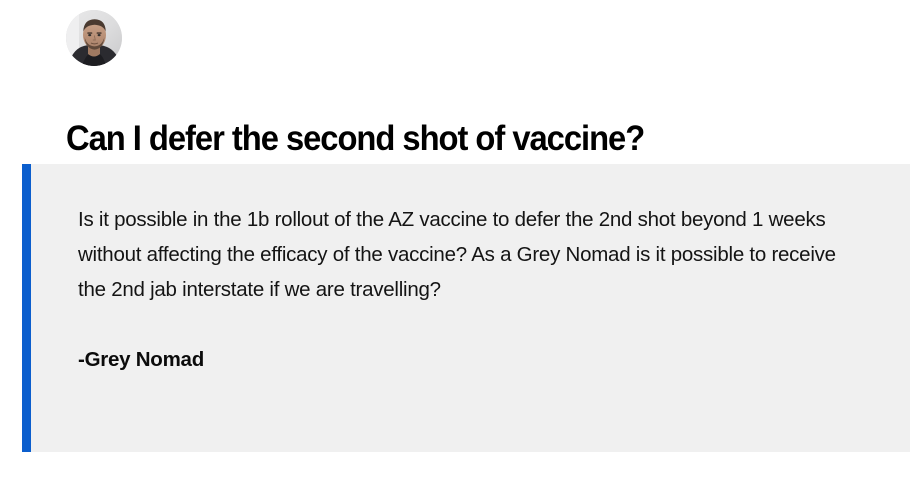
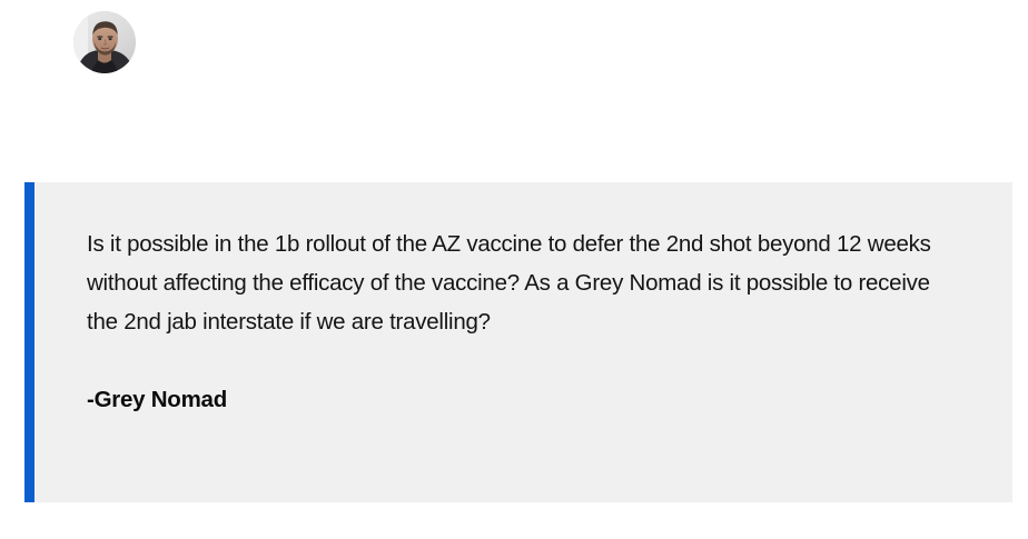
- Can I defer the second shot of vaccine?
- Is it possible in the 1b rollout of the AZ vaccine to defer the 2nd shot beyond 1 weeks without affecting the efficacy of the vaccine? As a Grey Nomad is it possible to receive the 2nd jab interstate if we are travelling?
+ Is it possible in the 1b rollout of the AZ vaccine to defer the 2nd shot beyond 12 weeks without affecting the efficacy of the vaccine? As a Grey Nomad is it possible to receive the 2nd jab interstate if we are travelling?
  -Grey Nomad
